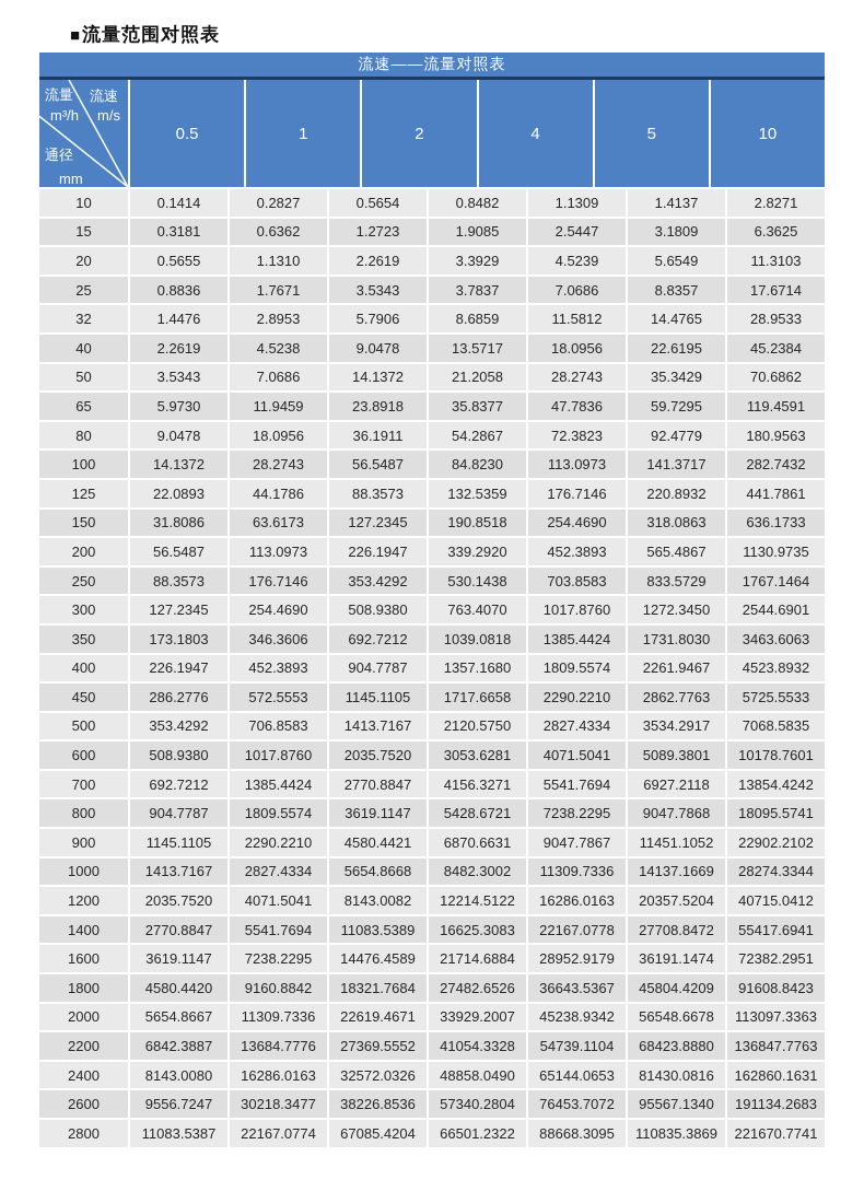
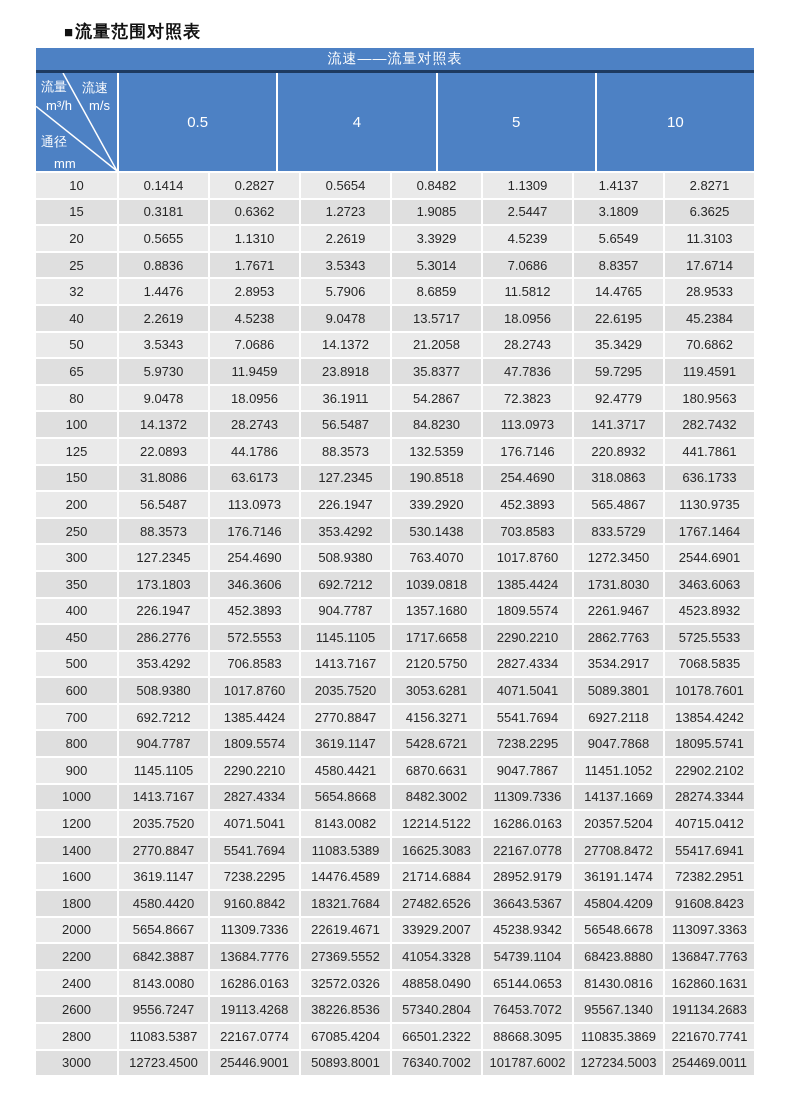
  ■
  流量范围对照表
  流速——流量对照表
  流量
  m³/h
  流速
  m/s
  通径
  mm
  0.5
- 1
- 2
  4
  5
  10
  10
  0.1414
  0.2827
  0.5654
  0.8482
  1.1309
  1.4137
  2.8271
  15
  0.3181
  0.6362
  1.2723
  1.9085
  2.5447
  3.1809
  6.3625
  20
  0.5655
  1.1310
  2.2619
  3.3929
  4.5239
  5.6549
  11.3103
  25
  0.8836
  1.7671
  3.5343
- 3.7837
+ 5.3014
  7.0686
  8.8357
  17.6714
  32
  1.4476
  2.8953
  5.7906
  8.6859
  11.5812
  14.4765
  28.9533
  40
  2.2619
  4.5238
  9.0478
  13.5717
  18.0956
  22.6195
  45.2384
  50
  3.5343
  7.0686
  14.1372
  21.2058
  28.2743
  35.3429
  70.6862
  65
  5.9730
  11.9459
  23.8918
  35.8377
  47.7836
  59.7295
  119.4591
  80
  9.0478
  18.0956
  36.1911
  54.2867
  72.3823
  92.4779
  180.9563
  100
  14.1372
  28.2743
  56.5487
  84.8230
  113.0973
  141.3717
  282.7432
  125
  22.0893
  44.1786
  88.3573
  132.5359
  176.7146
  220.8932
  441.7861
  150
  31.8086
  63.6173
  127.2345
  190.8518
  254.4690
  318.0863
  636.1733
  200
  56.5487
  113.0973
  226.1947
  339.2920
  452.3893
  565.4867
  1130.9735
  250
  88.3573
  176.7146
  353.4292
  530.1438
  703.8583
  833.5729
  1767.1464
  300
  127.2345
  254.4690
  508.9380
  763.4070
  1017.8760
  1272.3450
  2544.6901
  350
  173.1803
  346.3606
  692.7212
  1039.0818
  1385.4424
  1731.8030
  3463.6063
  400
  226.1947
  452.3893
  904.7787
  1357.1680
  1809.5574
  2261.9467
  4523.8932
  450
  286.2776
  572.5553
  1145.1105
  1717.6658
  2290.2210
  2862.7763
  5725.5533
  500
  353.4292
  706.8583
  1413.7167
  2120.5750
  2827.4334
  3534.2917
  7068.5835
  600
  508.9380
  1017.8760
  2035.7520
  3053.6281
  4071.5041
  5089.3801
  10178.7601
  700
  692.7212
  1385.4424
  2770.8847
  4156.3271
  5541.7694
  6927.2118
  13854.4242
  800
  904.7787
  1809.5574
  3619.1147
  5428.6721
  7238.2295
  9047.7868
  18095.5741
  900
  1145.1105
  2290.2210
  4580.4421
  6870.6631
  9047.7867
  11451.1052
  22902.2102
  1000
  1413.7167
  2827.4334
  5654.8668
  8482.3002
  11309.7336
  14137.1669
  28274.3344
  1200
  2035.7520
  4071.5041
  8143.0082
  12214.5122
  16286.0163
  20357.5204
  40715.0412
  1400
  2770.8847
  5541.7694
  11083.5389
  16625.3083
  22167.0778
  27708.8472
  55417.6941
  1600
  3619.1147
  7238.2295
  14476.4589
  21714.6884
  28952.9179
  36191.1474
  72382.2951
  1800
  4580.4420
  9160.8842
  18321.7684
  27482.6526
  36643.5367
  45804.4209
  91608.8423
  2000
  5654.8667
  11309.7336
  22619.4671
  33929.2007
  45238.9342
  56548.6678
  113097.3363
  2200
  6842.3887
  13684.7776
  27369.5552
  41054.3328
  54739.1104
  68423.8880
  136847.7763
  2400
  8143.0080
  16286.0163
  32572.0326
  48858.0490
  65144.0653
  81430.0816
  162860.1631
  2600
  9556.7247
- 30218.3477
+ 19113.4268
  38226.8536
  57340.2804
  76453.7072
  95567.1340
  191134.2683
  2800
  11083.5387
  22167.0774
  67085.4204
  66501.2322
  88668.3095
  110835.3869
  221670.7741
+ 3000
+ 12723.4500
+ 25446.9001
+ 50893.8001
+ 76340.7002
+ 101787.6002
+ 127234.5003
+ 254469.0011
